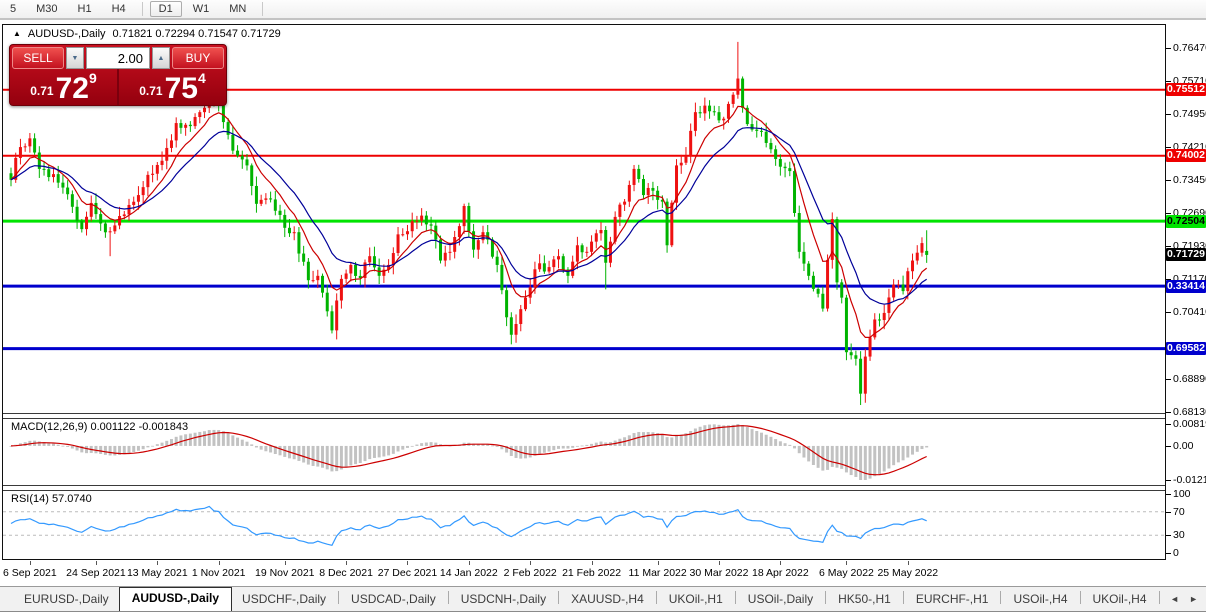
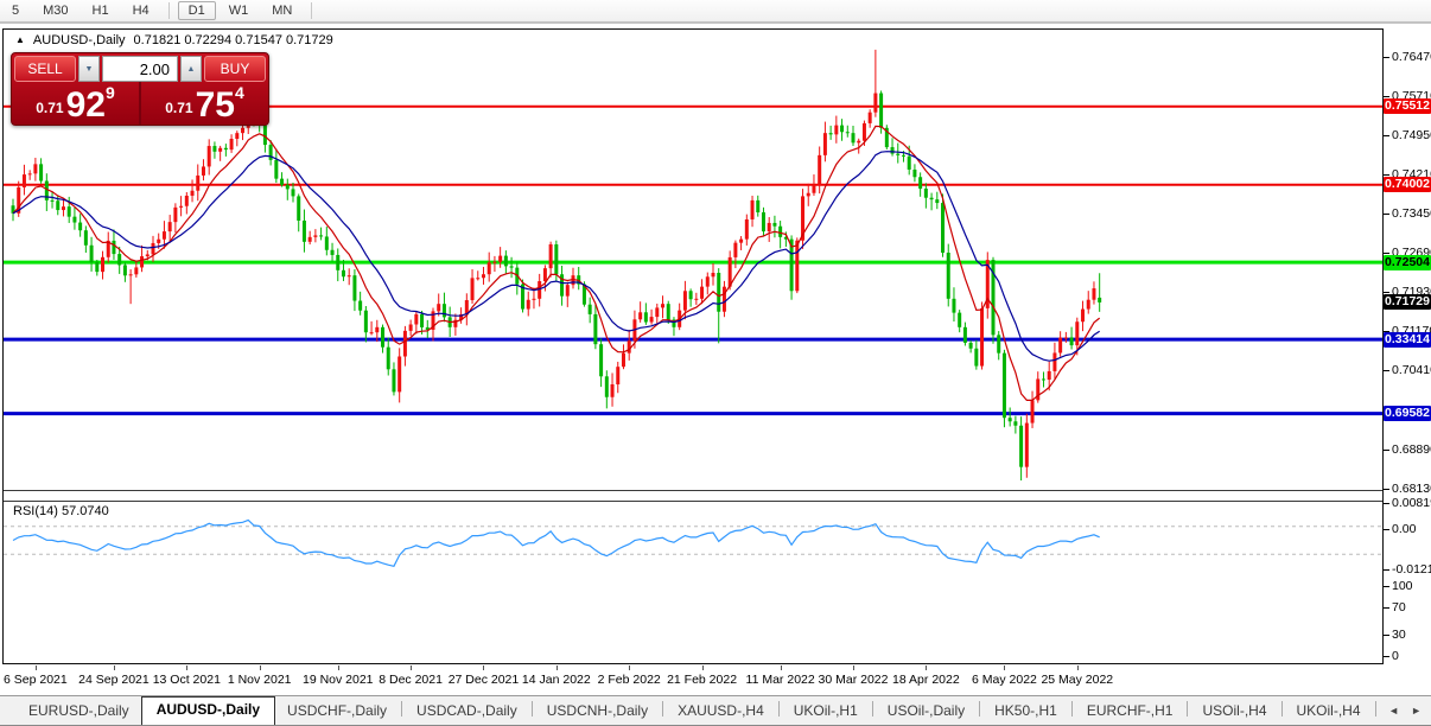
  5
  M30
  H1
  H4
  D1
  W1
  MN
  ▲
  AUDUSD-,Daily
  0.71821 0.72294 0.71547 0.71729
  SELL
  2.00
  BUY
  0.71
- 72
+ 92
  9
  0.71
  75
  4
- MACD(12,26,9) 0.001122 -0.001843
  RSI(14) 57.0740
  0.7647
  0.7571
  0.7495
  0.7421
  0.7345
  0.7269
  0.7193
  0.7041
  0.6889
  0.6813
  0.75512
  0.74002
  0.72504
  0.71729
  0.33414
  0.69582
  0.0081
  0.00
  -0.012
  100
  70
  30
  0
  6 Sep 2021
  24 Sep 2021
- 13 May 2021
+ 13 Oct 2021
  1 Nov 2021
  19 Nov 2021
  8 Dec 2021
  27 Dec 2021
  14 Jan 2022
  2 Feb 2022
  21 Feb 2022
  11 Mar 2022
  30 Mar 2022
  18 Apr 2022
  6 May 2022
  25 May 2022
  EURUSD-,Daily
  AUDUSD-,Daily
  USDCHF-,Daily
  USDCAD-,Daily
  USDCNH-,Daily
  XAUUSD-,H4
  UKOil-,H1
  USOil-,Daily
  HK50-,H1
  EURCHF-,H1
  USOil-,H4
  UKOil-,H4
  ◄ ►
